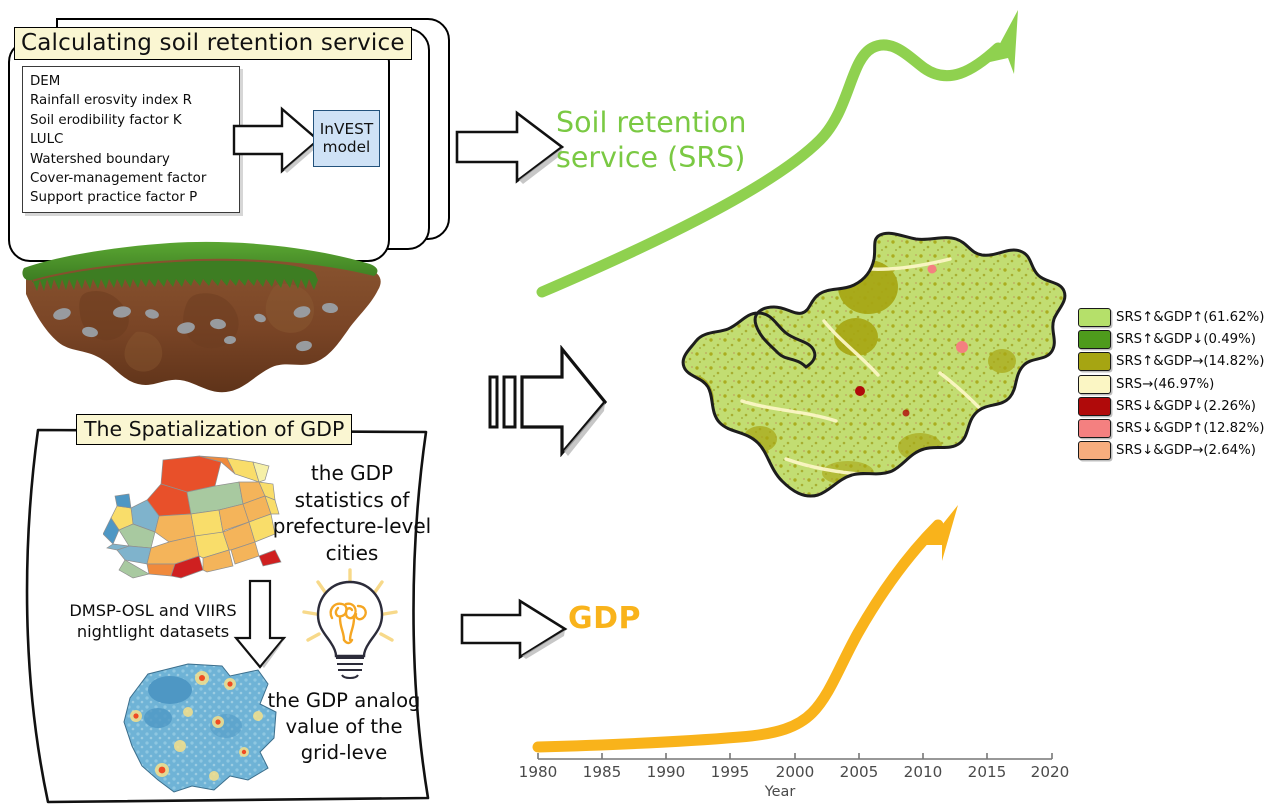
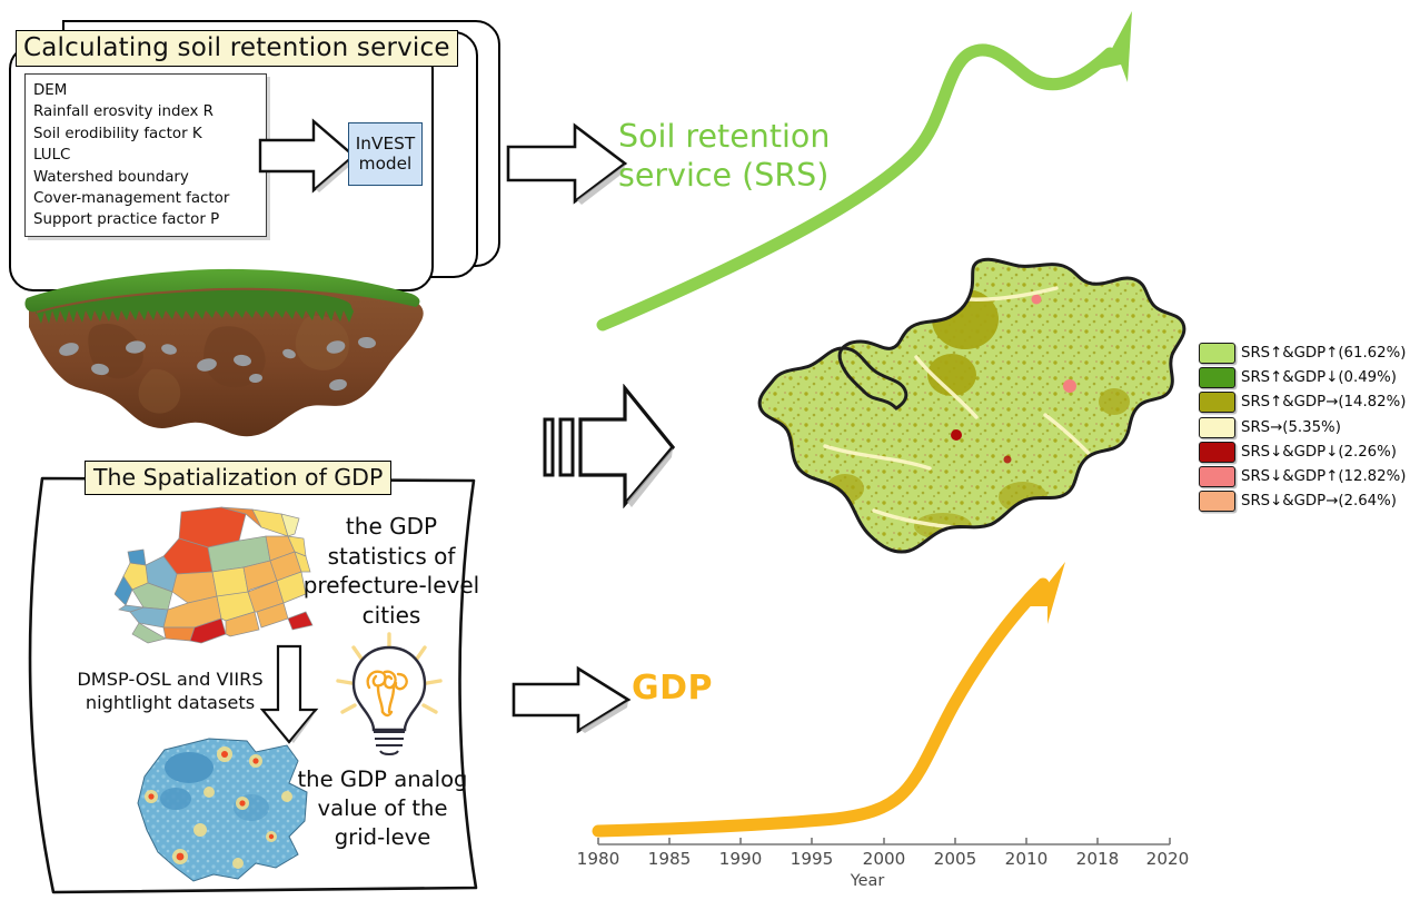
  Calculating soil retention service
  DEM
  Rainfall erosvity index R
  Soil erodibility factor K
  LULC
  Watershed boundary
  Cover-management factor
  Support practice factor P
  InVEST
  model
  Soil retention
  service (SRS)
  SRS↑&GDP↑(61.62%)
  SRS↑&GDP↓(0.49%)
  SRS↑&GDP→(14.82%)
- SRS→(46.97%)
+ SRS→(5.35%)
  SRS↓&GDP↓(2.26%)
  SRS↓&GDP↑(12.82%)
  SRS↓&GDP→(2.64%)
  The Spatialization of GDP
  the GDP
  statistics of
  prefecture-level
  cities
  DMSP-OSL and VIIRS
  nightlight datasets
  the GDP analog
  value of the
  grid-leve
  GDP
  1980
  1985
  1990
  1995
  2000
  2005
  2010
- 2015
+ 2018
  2020
  Year
